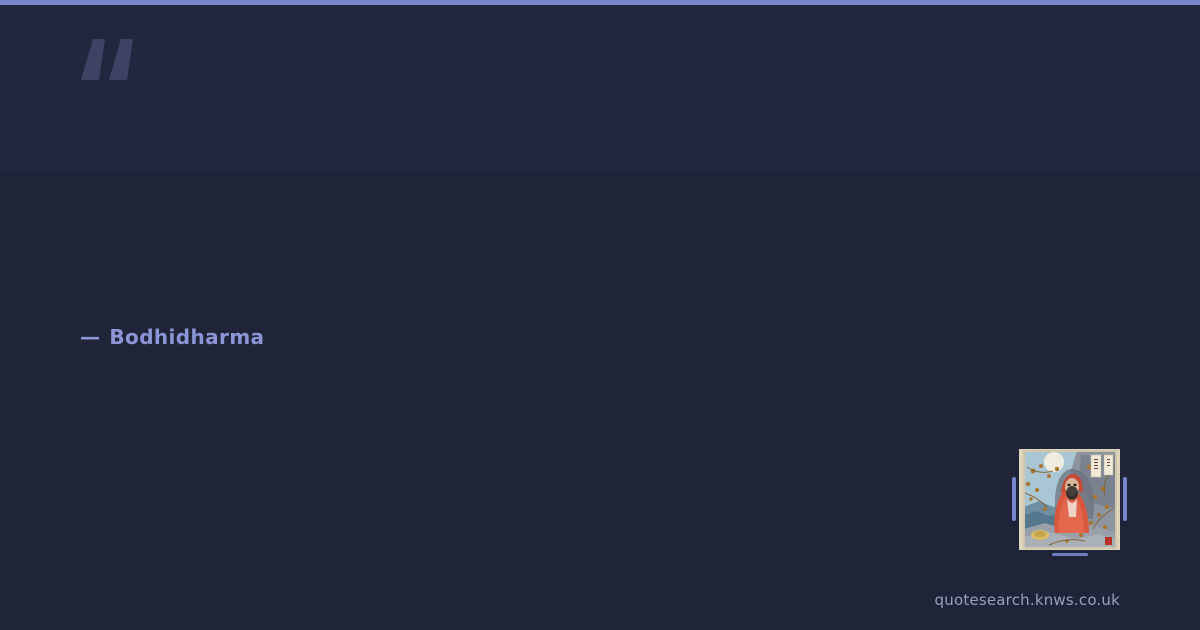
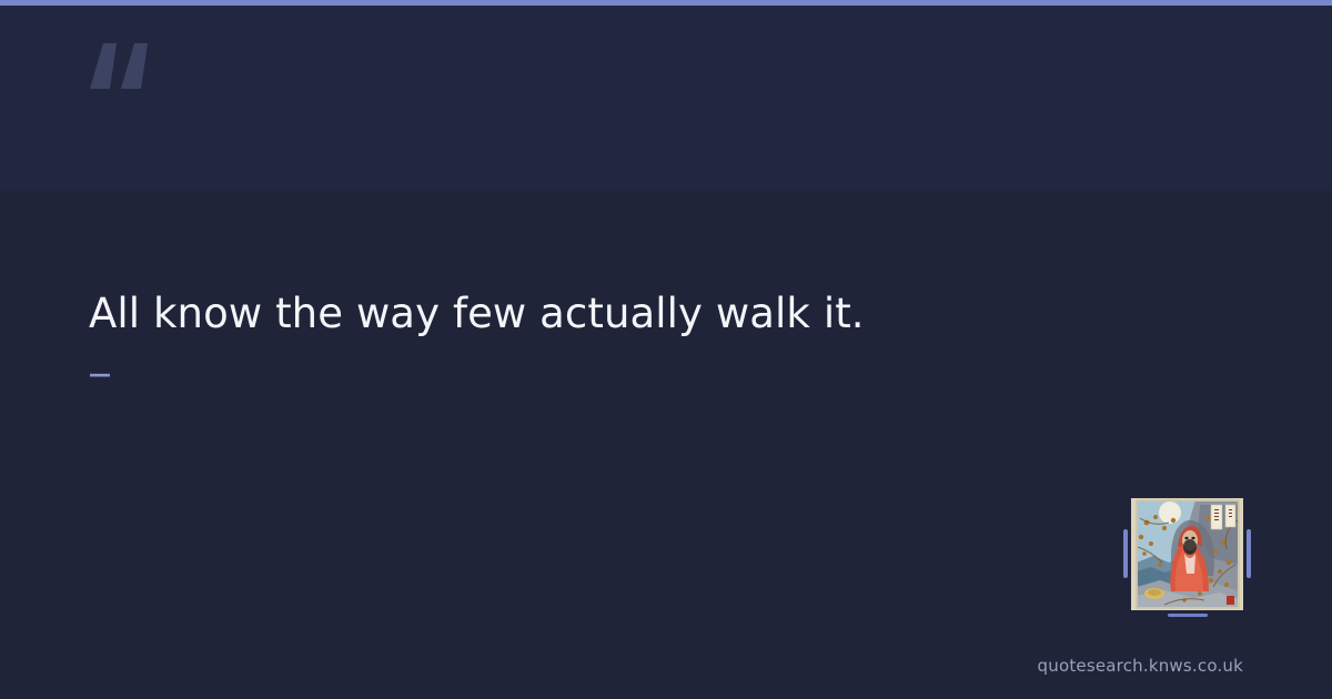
+ All know the way few actually walk it.
  —
- Bodhidharma
  quotesearch.knws.co.uk
